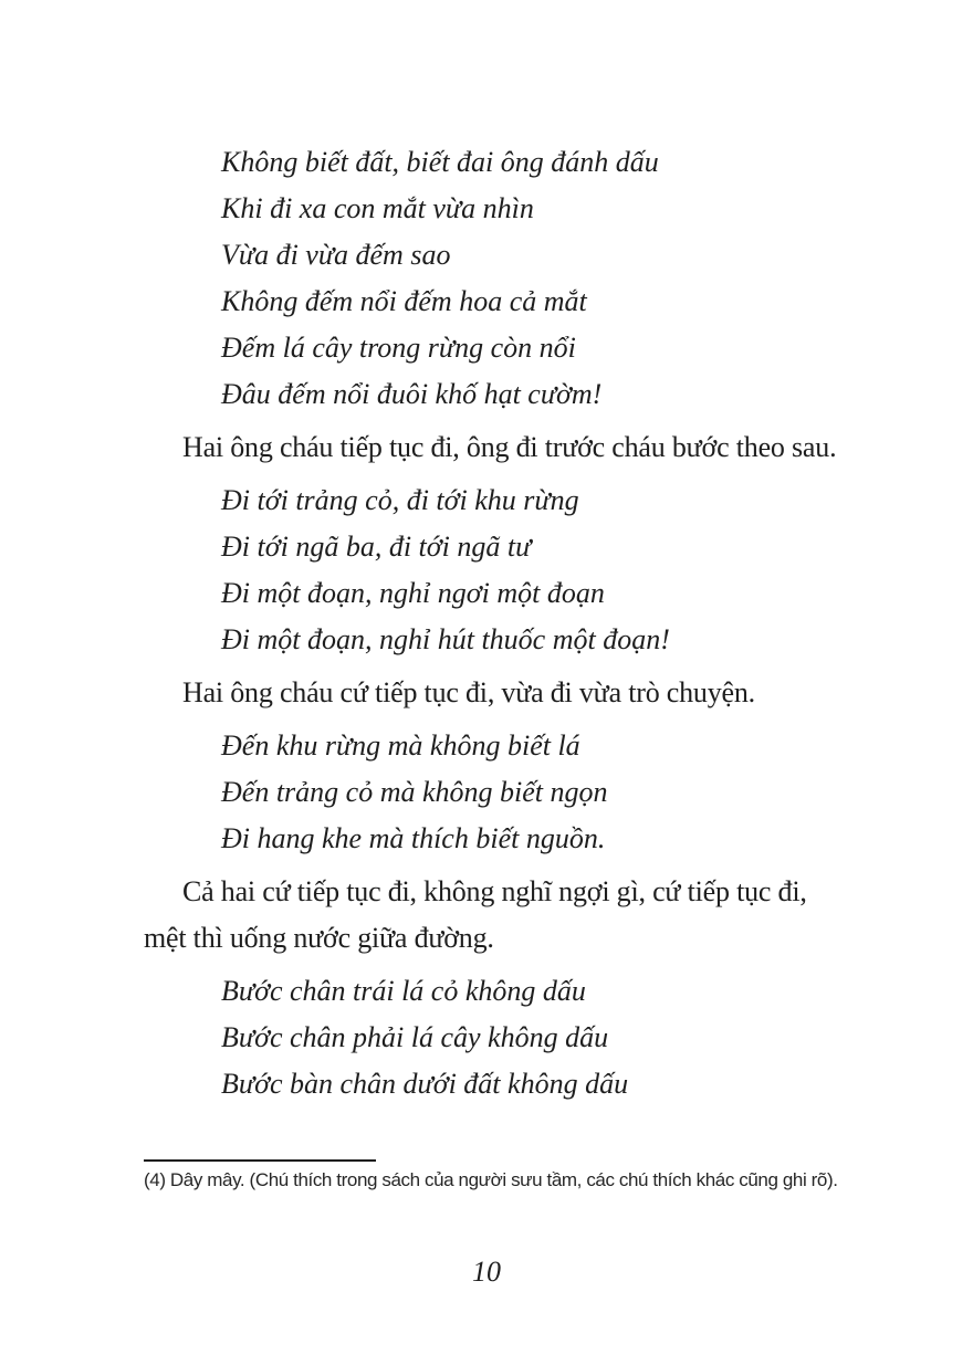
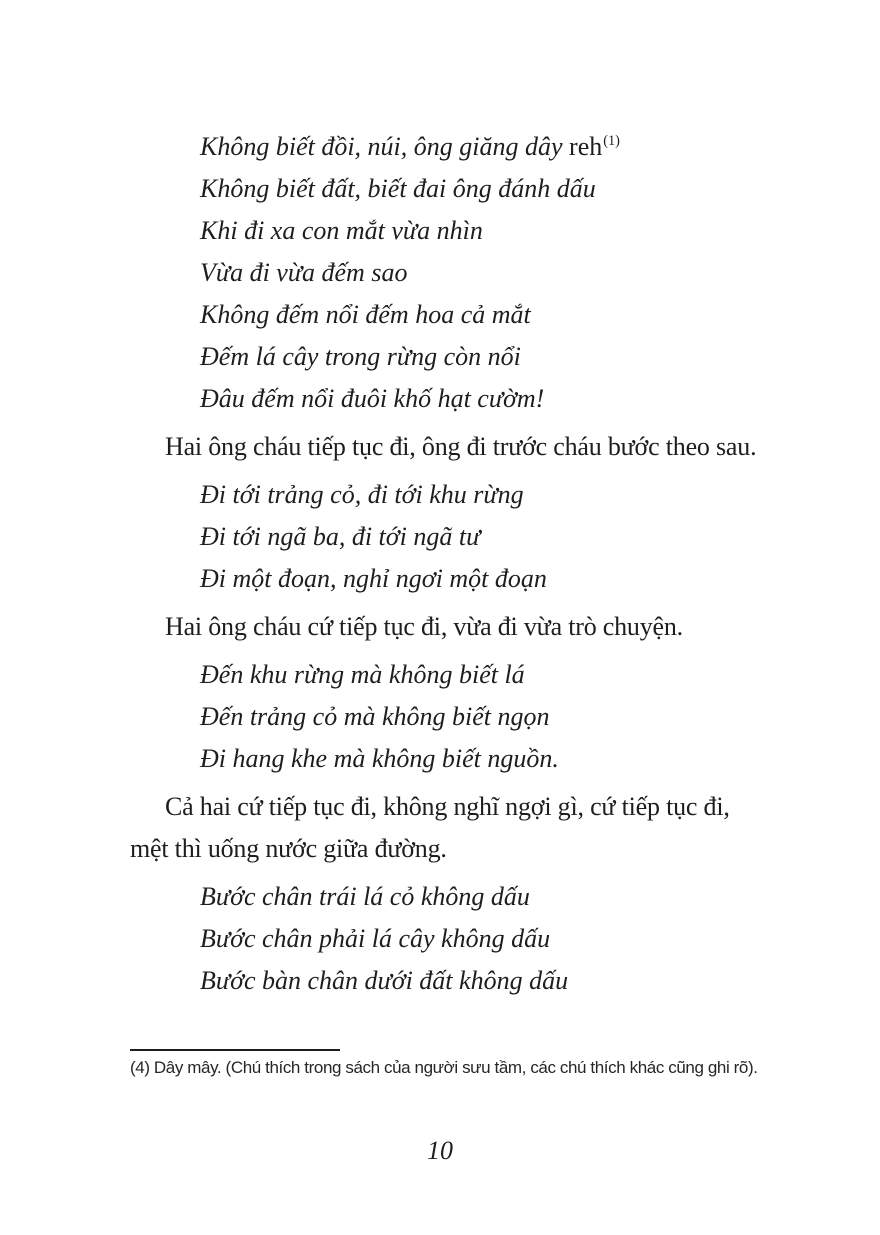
+ Không biết đồi, núi, ông giăng dây reh(1)
  Không biết đất, biết đai ông đánh dấu
  Khi đi xa con mắt vừa nhìn
  Vừa đi vừa đếm sao
  Không đếm nổi đếm hoa cả mắt
  Đếm lá cây trong rừng còn nổi
  Đâu đếm nổi đuôi khố hạt cườm!
  Hai ông cháu tiếp tục đi, ông đi trước cháu bước theo sau.
  Đi tới trảng cỏ, đi tới khu rừng
  Đi tới ngã ba, đi tới ngã tư
  Đi một đoạn, nghỉ ngơi một đoạn
- Đi một đoạn, nghỉ hút thuốc một đoạn!
  Hai ông cháu cứ tiếp tục đi, vừa đi vừa trò chuyện.
  Đến khu rừng mà không biết lá
  Đến trảng cỏ mà không biết ngọn
- Đi hang khe mà thích biết nguồn.
+ Đi hang khe mà không biết nguồn.
  Cả hai cứ tiếp tục đi, không nghĩ ngợi gì, cứ tiếp tục đi,
  mệt thì uống nước giữa đường.
  Bước chân trái lá cỏ không dấu
  Bước chân phải lá cây không dấu
  Bước bàn chân dưới đất không dấu
  (4) Dây mây. (Chú thích trong sách của người sưu tầm, các chú thích khác cũng ghi rõ).
  10
